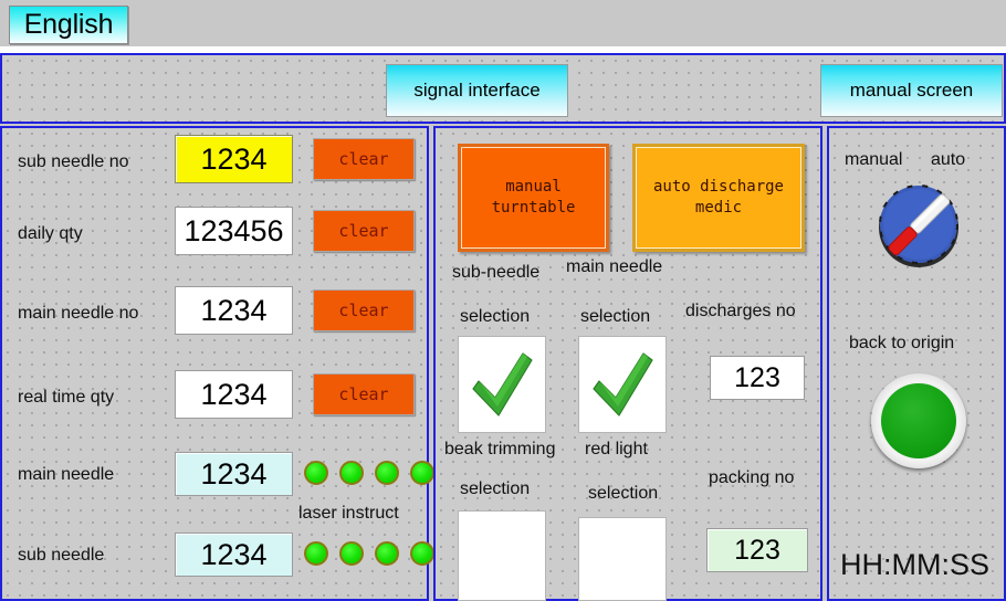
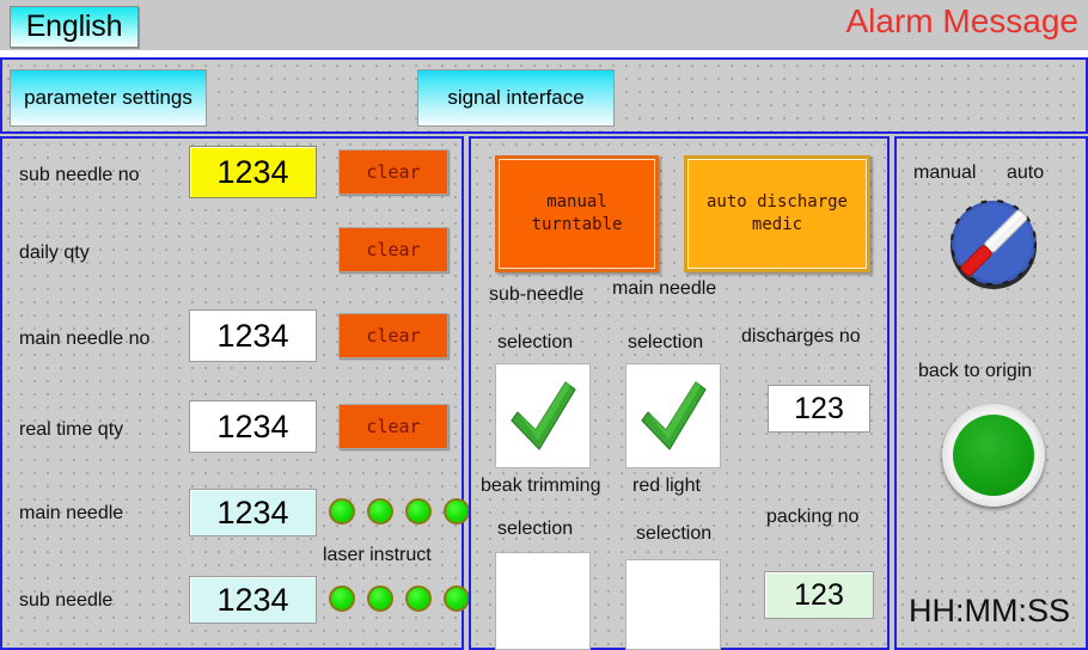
  English
+ Alarm Message
+ parameter settings
  signal interface
- manual screen
  sub needle no
  1234
  clear
  daily qty
- 123456
  clear
  main needle no
  1234
  clear
  real time qty
  1234
  clear
  main needle
  1234
  laser instruct
  sub needle
  1234
  manual
  turntable
  auto discharge
  medic
  sub-needle
  main needle
  selection
  selection
  discharges no
  123
  beak trimming
  red light
  selection
  selection
  packing no
  123
  manual
  auto
  back to origin
  HH:MM:SS
